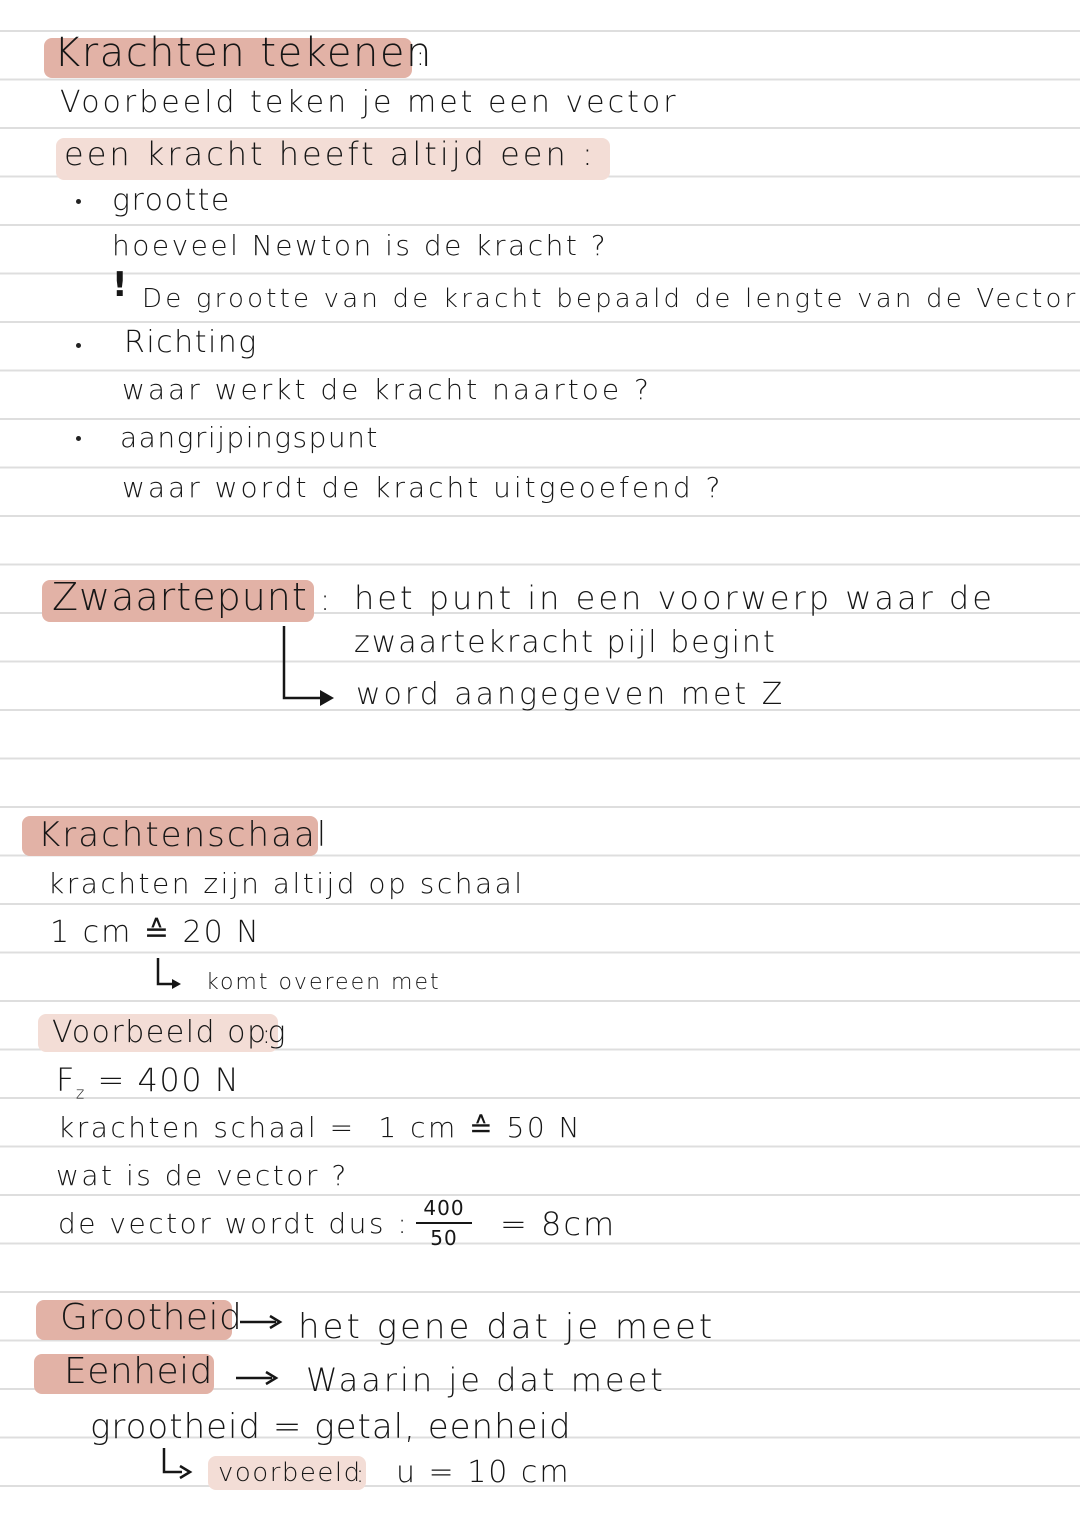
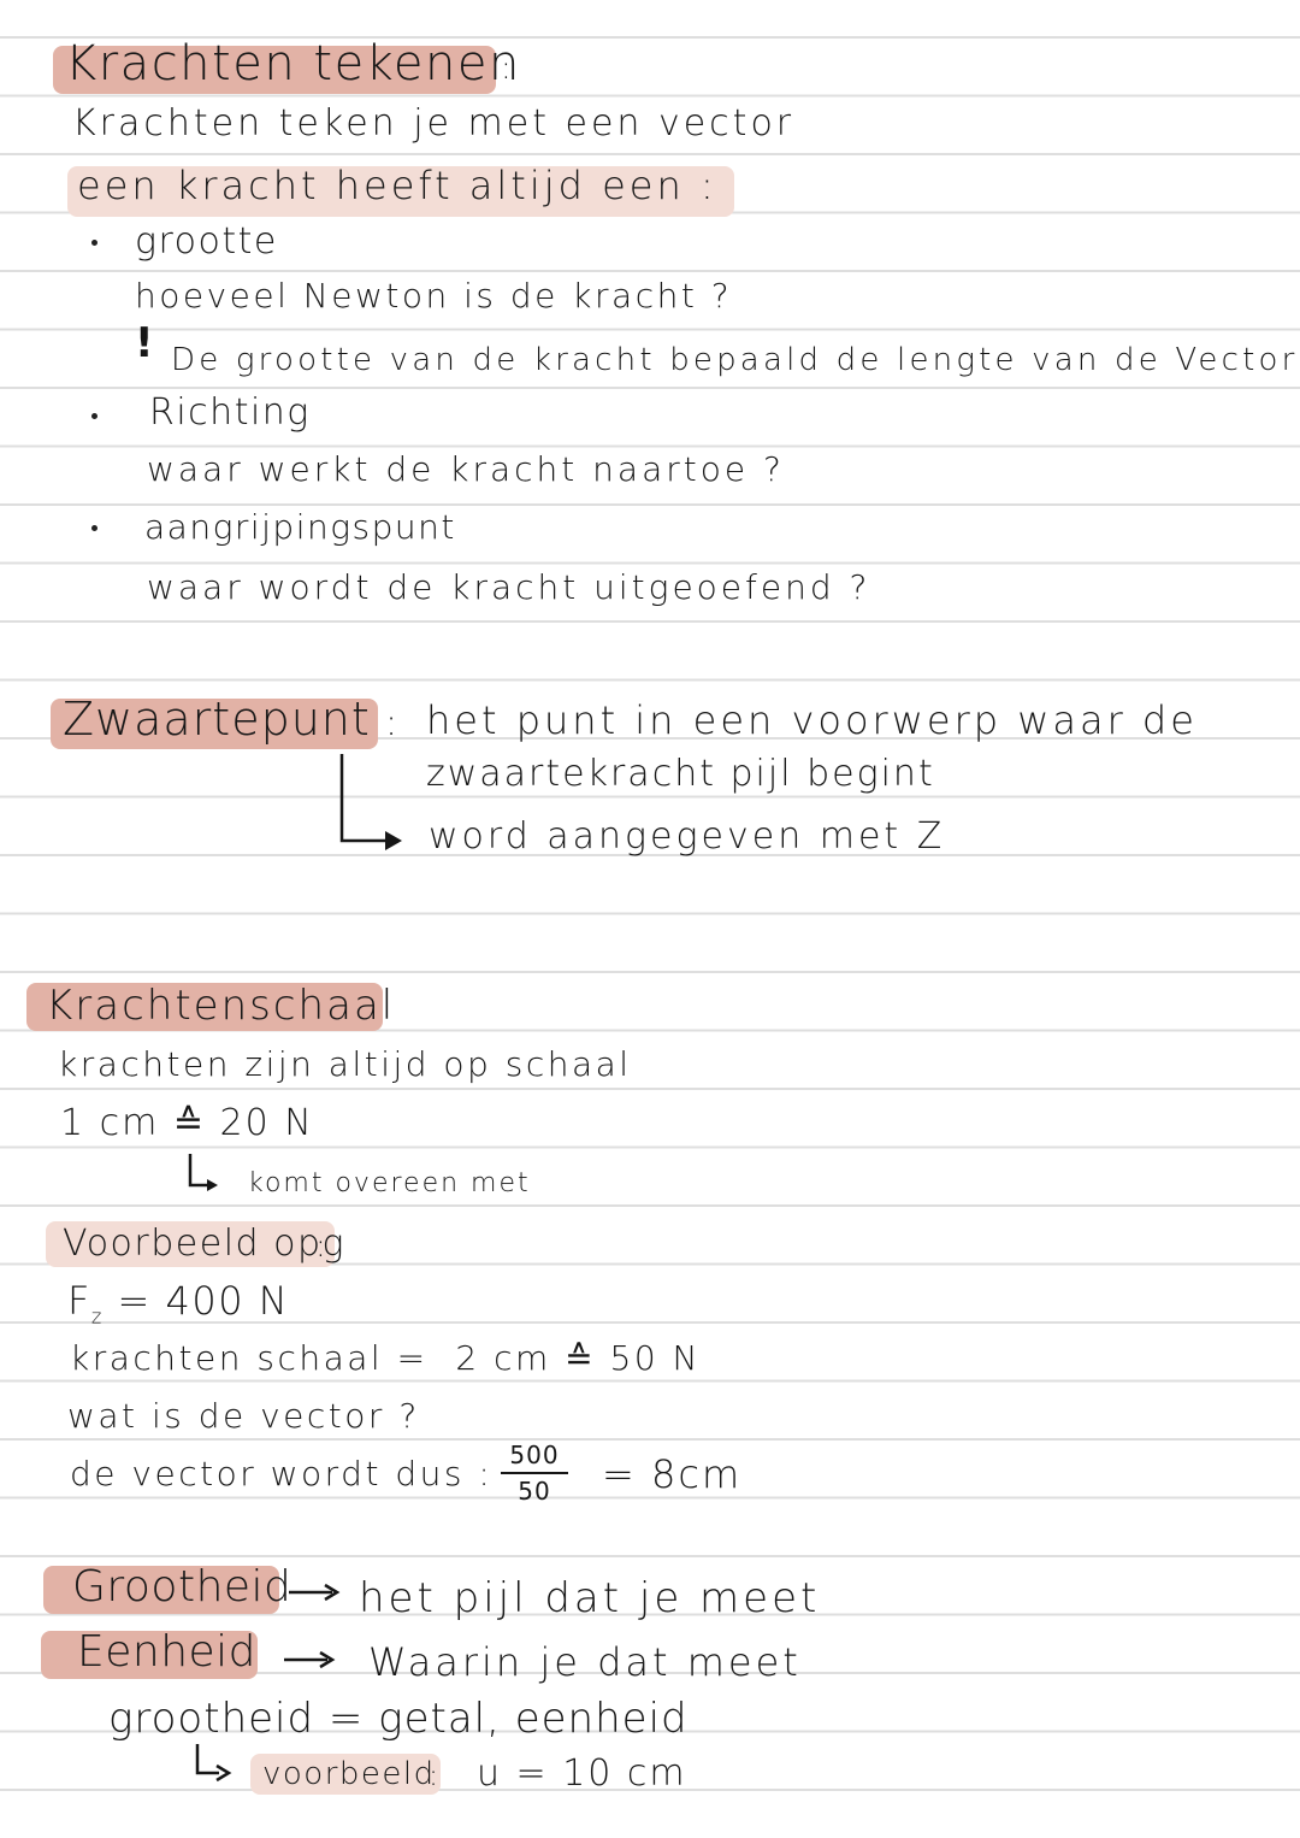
  Krachten tekenen
  :
- Voorbeeld teken je met een vector
+ Krachten teken je met een vector
  een kracht heeft altijd een :
  grootte
  hoeveel Newton is de kracht ?
  !
  De grootte van de kracht bepaald de lengte van de Vector
  Richting
  waar werkt de kracht naartoe ?
  aangrijpingspunt
  waar wordt de kracht uitgeoefend ?
  Zwaartepunt
  :
  het punt in een voorwerp waar de
  zwaartekracht pijl begint
  word aangegeven met Z
  Krachtenschaal
  krachten zijn altijd op schaal
  1 cm ≙ 20 N
  komt overeen met
  Voorbeeld opg
  :
  Fz = 400 N
- krachten schaal = 1 cm ≙ 50 N
+ krachten schaal = 2 cm ≙ 50 N
  wat is de vector ?
  de vector wordt dus :
- 400
+ 500
  50
  = 8cm
  Grootheid
- het gene dat je meet
+ het pijl dat je meet
  Eenheid
  Waarin je dat meet
  grootheid = getal, eenheid
  voorbeeld
  :
  u = 10 cm
